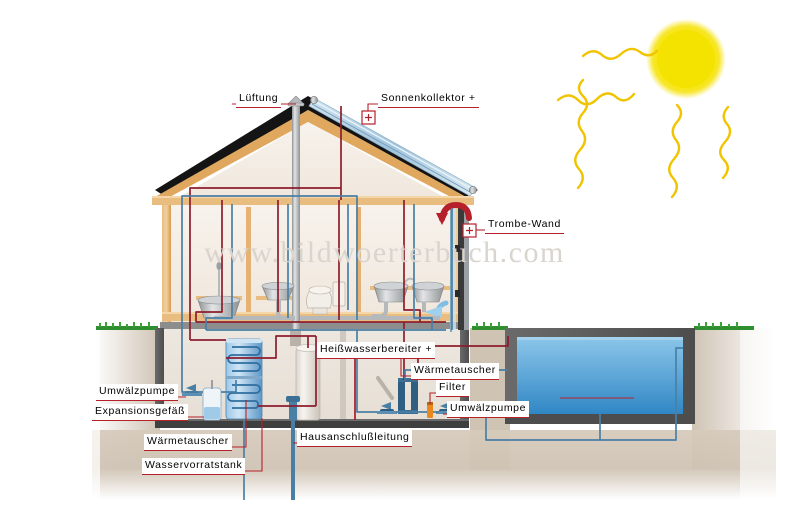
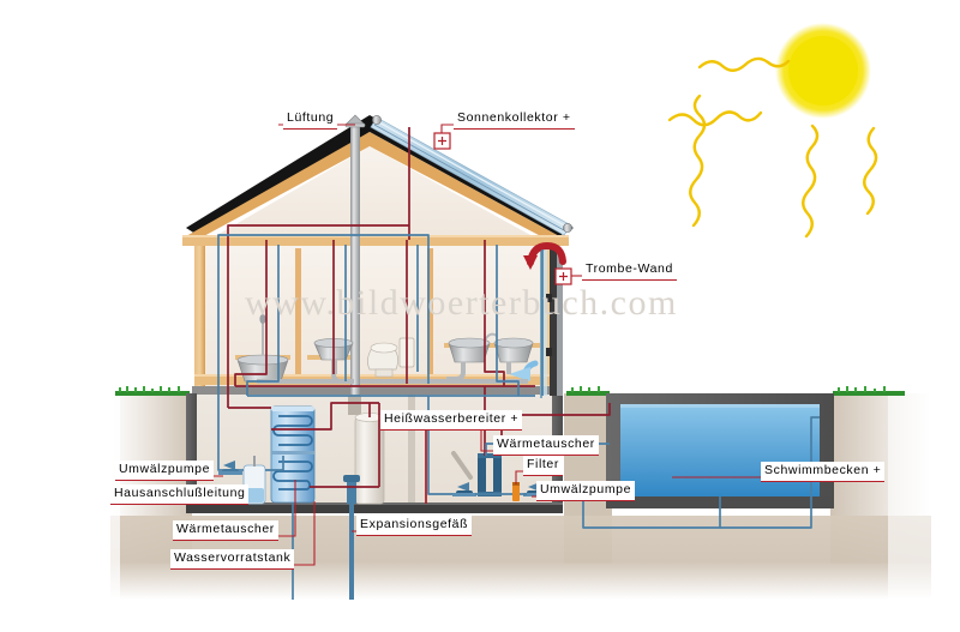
  www.bildwoerterbuch.com
  Lüftung
  Sonnenkollektor +
  Trombe-Wand
  Heißwasserbereiter +
  Wärmetauscher
  Filter
  Umwälzpumpe
+ Schwimmbecken +
  Umwälzpumpe
- Expansionsgefäß
+ Hausanschlußleitung
  Wärmetauscher
  Wasservorratstank
- Hausanschlußleitung
+ Expansionsgefäß
